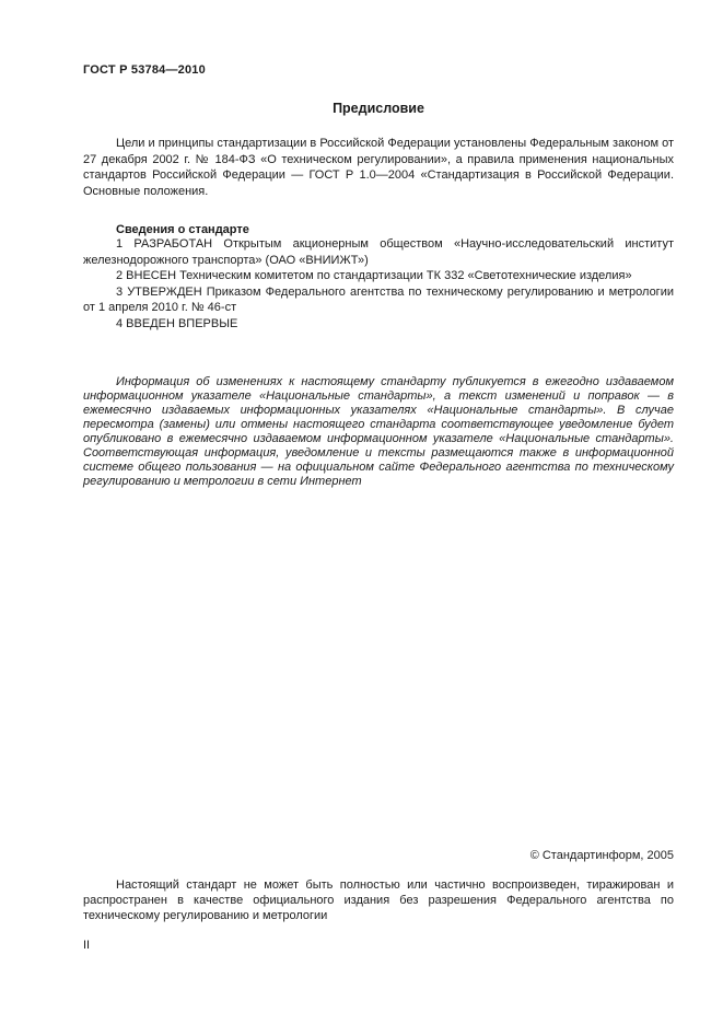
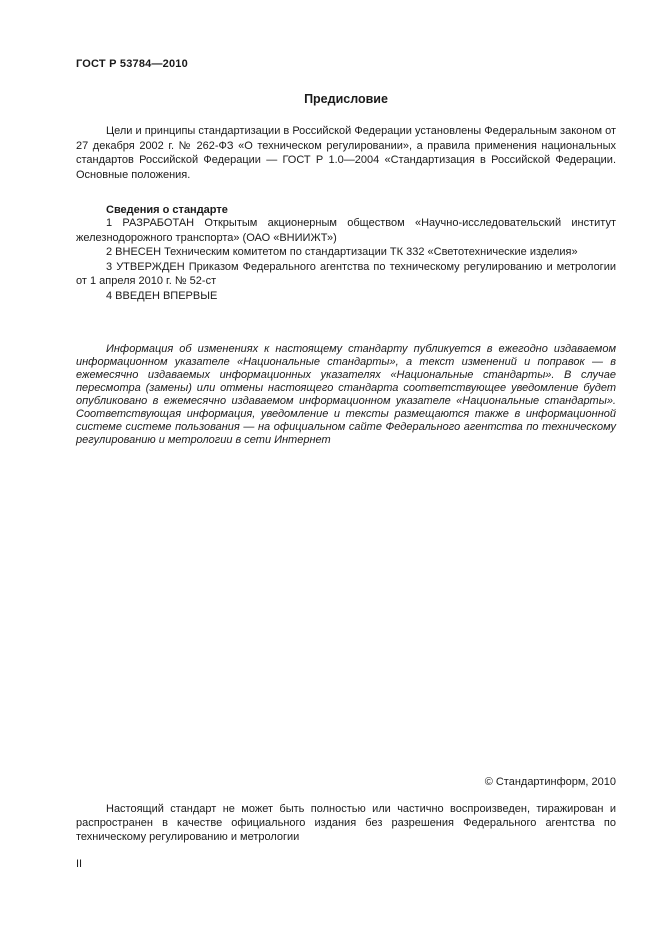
  ГОСТ Р 53784—2010
  Предисловие
- Цели и принципы стандартизации в Российской Федерации установлены Федеральным законом от 27 декабря 2002 г. № 184-ФЗ «О техническом регулировании», а правила применения национальных стандартов Российской Федерации — ГОСТ Р 1.0—2004 «Стандартизация в Российской Федерации. Основные положения.
+ Цели и принципы стандартизации в Российской Федерации установлены Федеральным законом от 27 декабря 2002 г. № 262-ФЗ «О техническом регулировании», а правила применения национальных стандартов Российской Федерации — ГОСТ Р 1.0—2004 «Стандартизация в Российской Федерации. Основные положения.
  Сведения о стандарте
  1 РАЗРАБОТАН Открытым акционерным обществом «Научно-исследовательский институт железнодорожного транспорта» (ОАО «ВНИИЖТ»)
  2 ВНЕСЕН Техническим комитетом по стандартизации ТК 332 «Светотехнические изделия»
- 3 УТВЕРЖДЕН Приказом Федерального агентства по техническому регулированию и метрологии от 1 апреля 2010 г. № 46-ст
+ 3 УТВЕРЖДЕН Приказом Федерального агентства по техническому регулированию и метрологии от 1 апреля 2010 г. № 52-ст
  4 ВВЕДЕН ВПЕРВЫЕ
- Информация об изменениях к настоящему стандарту публикуется в ежегодно издаваемом информационном указателе «Национальные стандарты», а текст изменений и поправок — в ежемесячно издаваемых информационных указателях «Национальные стандарты». В случае пересмотра (замены) или отмены настоящего стандарта соответствующее уведомление будет опубликовано в ежемесячно издаваемом информационном указателе «Национальные стандарты». Соответствующая информация, уведомление и тексты размещаются также в информационной системе общего пользования — на официальном сайте Федерального агентства по техническому регулированию и метрологии в сети Интернет
+ Информация об изменениях к настоящему стандарту публикуется в ежегодно издаваемом информационном указателе «Национальные стандарты», а текст изменений и поправок — в ежемесячно издаваемых информационных указателях «Национальные стандарты». В случае пересмотра (замены) или отмены настоящего стандарта соответствующее уведомление будет опубликовано в ежемесячно издаваемом информационном указателе «Национальные стандарты». Соответствующая информация, уведомление и тексты размещаются также в информационной системе системе пользования — на официальном сайте Федерального агентства по техническому регулированию и метрологии в сети Интернет
- © Стандартинформ, 2005
+ © Стандартинформ, 2010
  Настоящий стандарт не может быть полностью или частично воспроизведен, тиражирован и распространен в качестве официального издания без разрешения Федерального агентства по техническому регулированию и метрологии
  II
